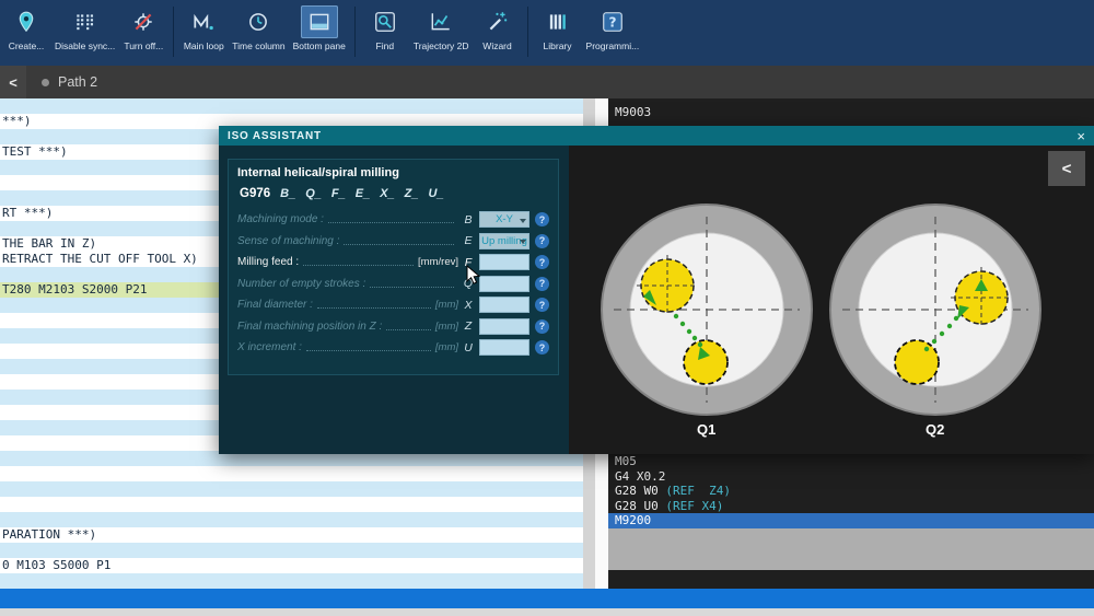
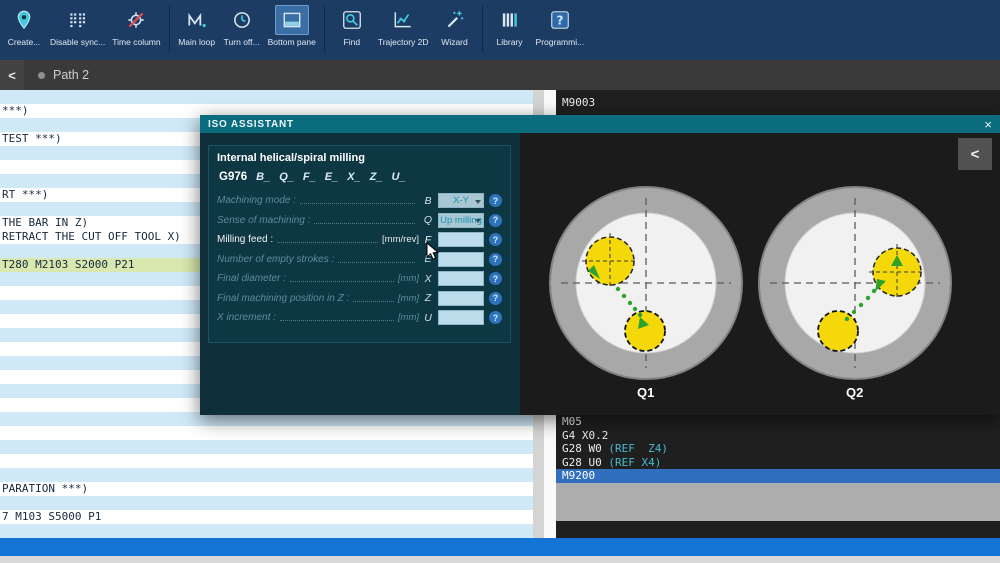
  Create...
  Disable sync...
- Turn off...
+ Time column
  Main loop
- Time column
+ Turn off...
  Bottom pane
  Find
  Trajectory 2D
  Wizard
  Library
  ?
  Programmi...
  <
  Path 2
  ***)
  TEST ***)
  RT ***)
  THE BAR IN Z)
  RETRACT THE CUT OFF TOOL X)
  T280 M2103 S2000 P21
  PARATION ***)
- 0 M103 S5000 P1
+ 7 M103 S5000 P1
  M9003
  M05
  G4 X0.2
  G28 W0 (REF Z4)
  G28 U0 (REF X4)
  M9200
  ISO ASSISTANT
  ×
  Internal helical/spiral milling
  G976
  B_
  Q_
  F_
  E_
  X_
  Z_
  U_
  Machining mode :
  B
  X-Y
  ?
  Sense of machining :
- E
+ Q
  Up milling
  ?
  Milling feed :
  [mm/rev]
  F
  ?
  Number of empty strokes :
- Q
+ E
  ?
  Final diameter :
  [mm]
  X
  ?
  Final machining position in Z :
  [mm]
  Z
  ?
  X increment :
  [mm]
  U
  ?
  Q1
  Q2
  <
